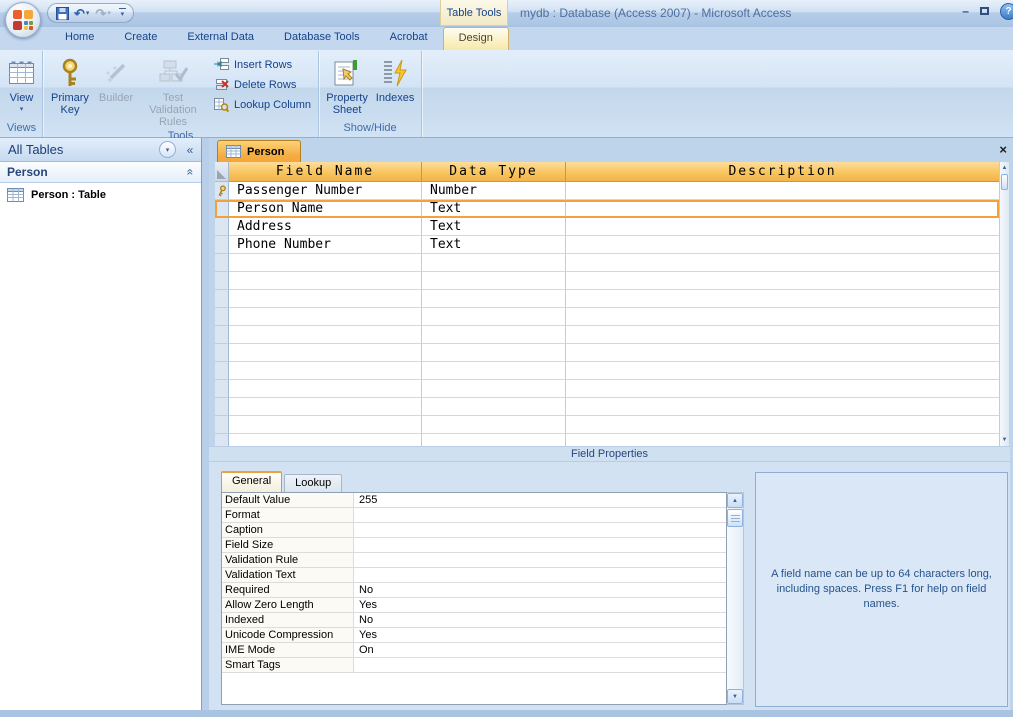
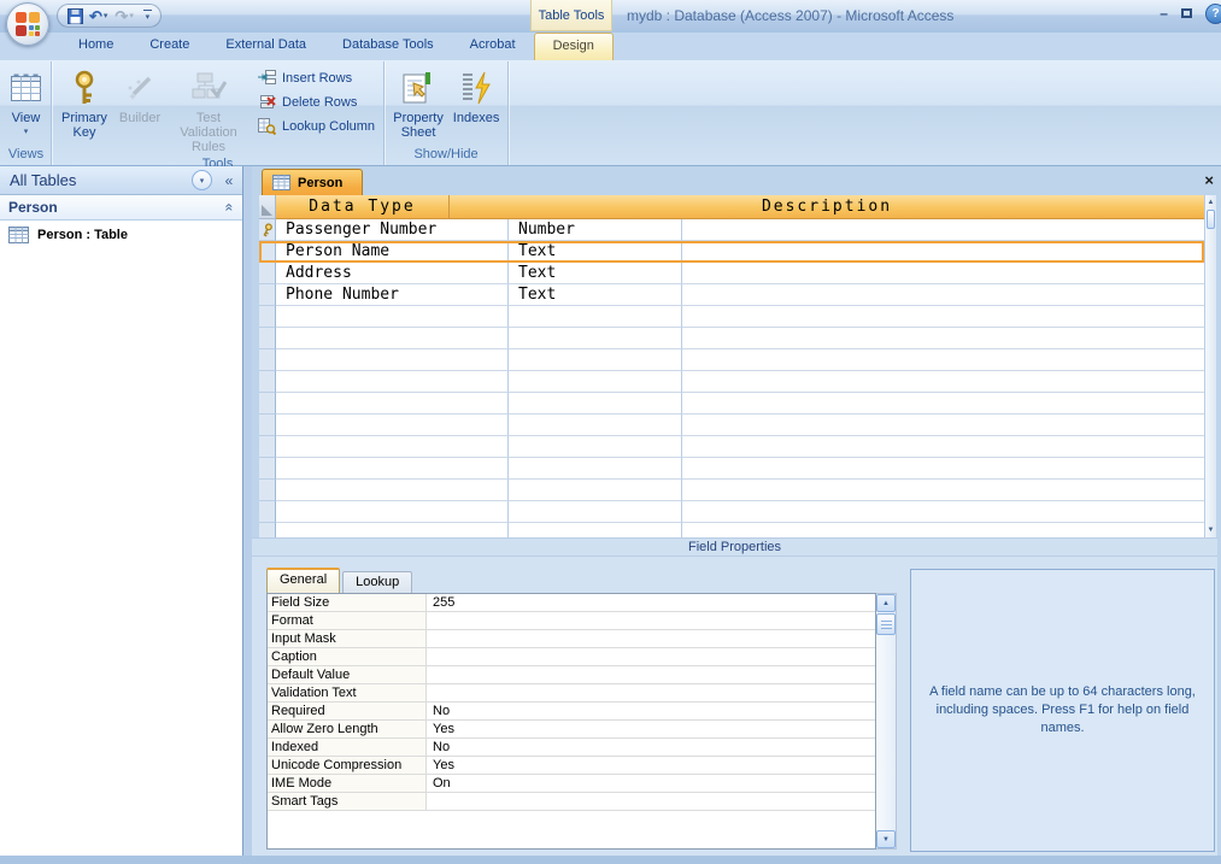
  ↶
  ↷
  Table Tools
  mydb : Database (Access 2007) - Microsoft Access
  –
  Home
  Create
  External Data
  Database Tools
  Acrobat
  Design
  ?
  View
  Views
  Primary Key
  Builder
  Test Validation Rules
  Insert Rows
  Delete Rows
  Lookup Column
  Tools
  Property Sheet
  Indexes
  Show/Hide
  All Tables
  «
  Person
  Person : Table
  Person
  ×
- Field Name
  Data Type
  Description
  Passenger Number
  Number
  Person Name
  Text
  Address
  Text
  Phone Number
  Text
  Field Properties
  General
  Lookup
- Default Value
+ Field Size
  255
  Format
+ Input Mask
  Caption
- Field Size
+ Default Value
- Validation Rule
  Validation Text
  Required
  No
  Allow Zero Length
  Yes
  Indexed
  No
  Unicode Compression
  Yes
  IME Mode
  On
  Smart Tags
  A field name can be up to 64 characters long, including spaces. Press F1 for help on field names.
